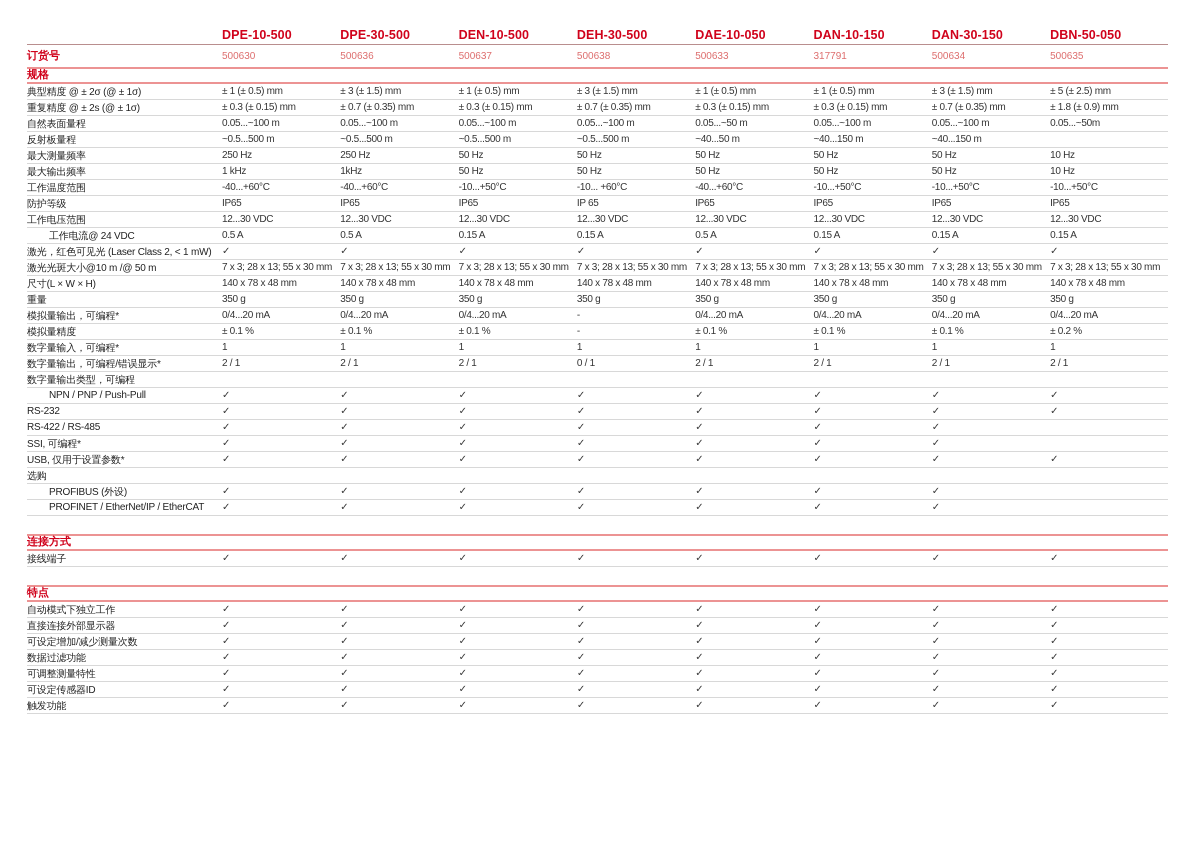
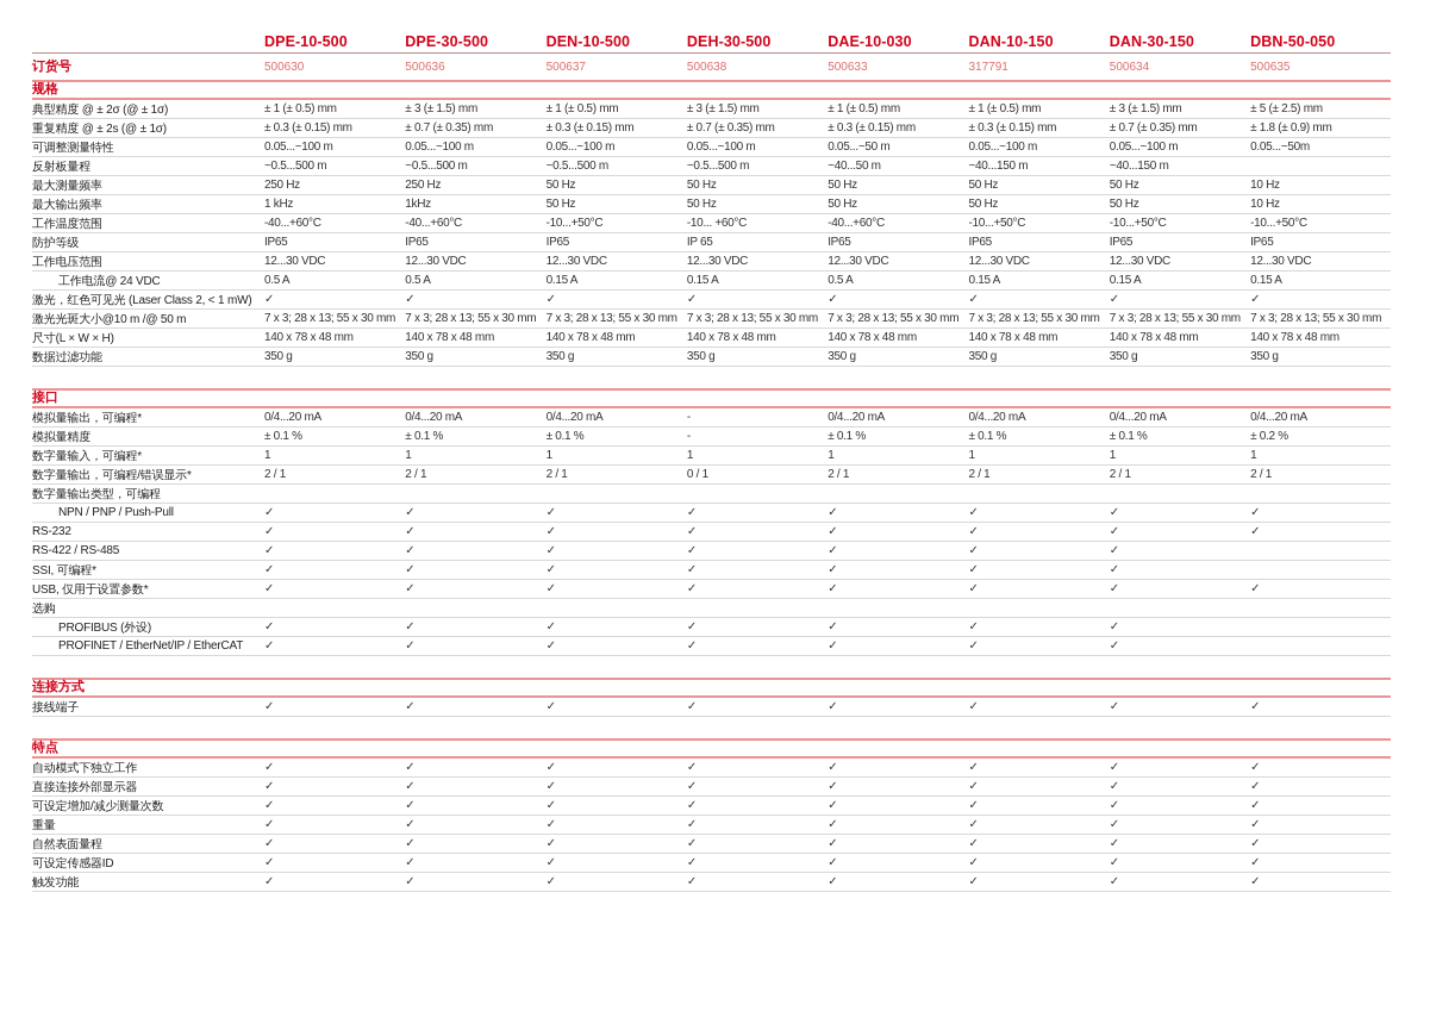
  DPE-10-500
  DPE-30-500
  DEN-10-500
  DEH-30-500
- DAE-10-050
+ DAE-10-030
  DAN-10-150
  DAN-30-150
  DBN-50-050
  订货号
  500630
  500636
  500637
  500638
  500633
  317791
  500634
  500635
  规格
  典型精度 @ ± 2σ (@ ± 1σ)
  ± 1 (± 0.5) mm
  ± 3 (± 1.5) mm
  ± 1 (± 0.5) mm
  ± 3 (± 1.5) mm
  ± 1 (± 0.5) mm
  ± 1 (± 0.5) mm
  ± 3 (± 1.5) mm
  ± 5 (± 2.5) mm
  重复精度 @ ± 2s (@ ± 1σ)
  ± 0.3 (± 0.15) mm
  ± 0.7 (± 0.35) mm
  ± 0.3 (± 0.15) mm
  ± 0.7 (± 0.35) mm
  ± 0.3 (± 0.15) mm
  ± 0.3 (± 0.15) mm
  ± 0.7 (± 0.35) mm
  ± 1.8 (± 0.9) mm
- 自然表面量程
+ 可调整测量特性
  0.05...~100 m
  0.05...~100 m
  0.05...~100 m
  0.05...~100 m
  0.05...~50 m
  0.05...~100 m
  0.05...~100 m
  0.05...~50m
  反射板量程
  ~0.5...500 m
  ~0.5...500 m
  ~0.5...500 m
  ~0.5...500 m
  ~40...50 m
  ~40...150 m
  ~40...150 m
  最大测量频率
  250 Hz
  250 Hz
  50 Hz
  50 Hz
  50 Hz
  50 Hz
  50 Hz
  10 Hz
  最大输出频率
  1 kHz
  1kHz
  50 Hz
  50 Hz
  50 Hz
  50 Hz
  50 Hz
  10 Hz
  工作温度范围
  -40...+60°C
  -40...+60°C
  -10...+50°C
  -10... +60°C
  -40...+60°C
  -10...+50°C
  -10...+50°C
  -10...+50°C
  防护等级
  IP65
  IP65
  IP65
  IP 65
  IP65
  IP65
  IP65
  IP65
  工作电压范围
  12...30 VDC
  12...30 VDC
  12...30 VDC
  12...30 VDC
  12...30 VDC
  12...30 VDC
  12...30 VDC
  12...30 VDC
  工作电流@ 24 VDC
  0.5 A
  0.5 A
  0.15 A
  0.15 A
  0.5 A
  0.15 A
  0.15 A
  0.15 A
  激光，红色可见光 (Laser Class 2, < 1 mW)
  ✓
  ✓
  ✓
  ✓
  ✓
  ✓
  ✓
  ✓
  激光光斑大小@10 m /@ 50 m
  7 x 3; 28 x 13; 55 x 30 mm
  7 x 3; 28 x 13; 55 x 30 mm
  7 x 3; 28 x 13; 55 x 30 mm
  7 x 3; 28 x 13; 55 x 30 mm
  7 x 3; 28 x 13; 55 x 30 mm
  7 x 3; 28 x 13; 55 x 30 mm
  7 x 3; 28 x 13; 55 x 30 mm
  7 x 3; 28 x 13; 55 x 30 mm
  尺寸(L × W × H)
  140 x 78 x 48 mm
  140 x 78 x 48 mm
  140 x 78 x 48 mm
  140 x 78 x 48 mm
  140 x 78 x 48 mm
  140 x 78 x 48 mm
  140 x 78 x 48 mm
  140 x 78 x 48 mm
- 重量
+ 数据过滤功能
  350 g
  350 g
  350 g
  350 g
  350 g
  350 g
  350 g
  350 g
+ 接口
  模拟量输出，可编程*
  0/4...20 mA
  0/4...20 mA
  0/4...20 mA
  -
  0/4...20 mA
  0/4...20 mA
  0/4...20 mA
  0/4...20 mA
  模拟量精度
  ± 0.1 %
  ± 0.1 %
  ± 0.1 %
  -
  ± 0.1 %
  ± 0.1 %
  ± 0.1 %
  ± 0.2 %
  数字量输入，可编程*
  1
  1
  1
  1
  1
  1
  1
  1
  数字量输出，可编程/错误显示*
  2 / 1
  2 / 1
  2 / 1
  0 / 1
  2 / 1
  2 / 1
  2 / 1
  2 / 1
  数字量输出类型，可编程
  NPN / PNP / Push-Pull
  ✓
  ✓
  ✓
  ✓
  ✓
  ✓
  ✓
  ✓
  RS-232
  ✓
  ✓
  ✓
  ✓
  ✓
  ✓
  ✓
  ✓
  RS-422 / RS-485
  ✓
  ✓
  ✓
  ✓
  ✓
  ✓
  ✓
  SSI, 可编程*
  ✓
  ✓
  ✓
  ✓
  ✓
  ✓
  ✓
  USB, 仅用于设置参数*
  ✓
  ✓
  ✓
  ✓
  ✓
  ✓
  ✓
  ✓
  选购
  PROFIBUS (外设)
  ✓
  ✓
  ✓
  ✓
  ✓
  ✓
  ✓
  PROFINET / EtherNet/IP / EtherCAT
  ✓
  ✓
  ✓
  ✓
  ✓
  ✓
  ✓
  连接方式
  接线端子
  ✓
  ✓
  ✓
  ✓
  ✓
  ✓
  ✓
  ✓
  特点
  自动模式下独立工作
  ✓
  ✓
  ✓
  ✓
  ✓
  ✓
  ✓
  ✓
  直接连接外部显示器
  ✓
  ✓
  ✓
  ✓
  ✓
  ✓
  ✓
  ✓
  可设定增加/减少测量次数
  ✓
  ✓
  ✓
  ✓
  ✓
  ✓
  ✓
  ✓
- 数据过滤功能
+ 重量
  ✓
  ✓
  ✓
  ✓
  ✓
  ✓
  ✓
  ✓
- 可调整测量特性
+ 自然表面量程
  ✓
  ✓
  ✓
  ✓
  ✓
  ✓
  ✓
  ✓
  可设定传感器ID
  ✓
  ✓
  ✓
  ✓
  ✓
  ✓
  ✓
  ✓
  触发功能
  ✓
  ✓
  ✓
  ✓
  ✓
  ✓
  ✓
  ✓
